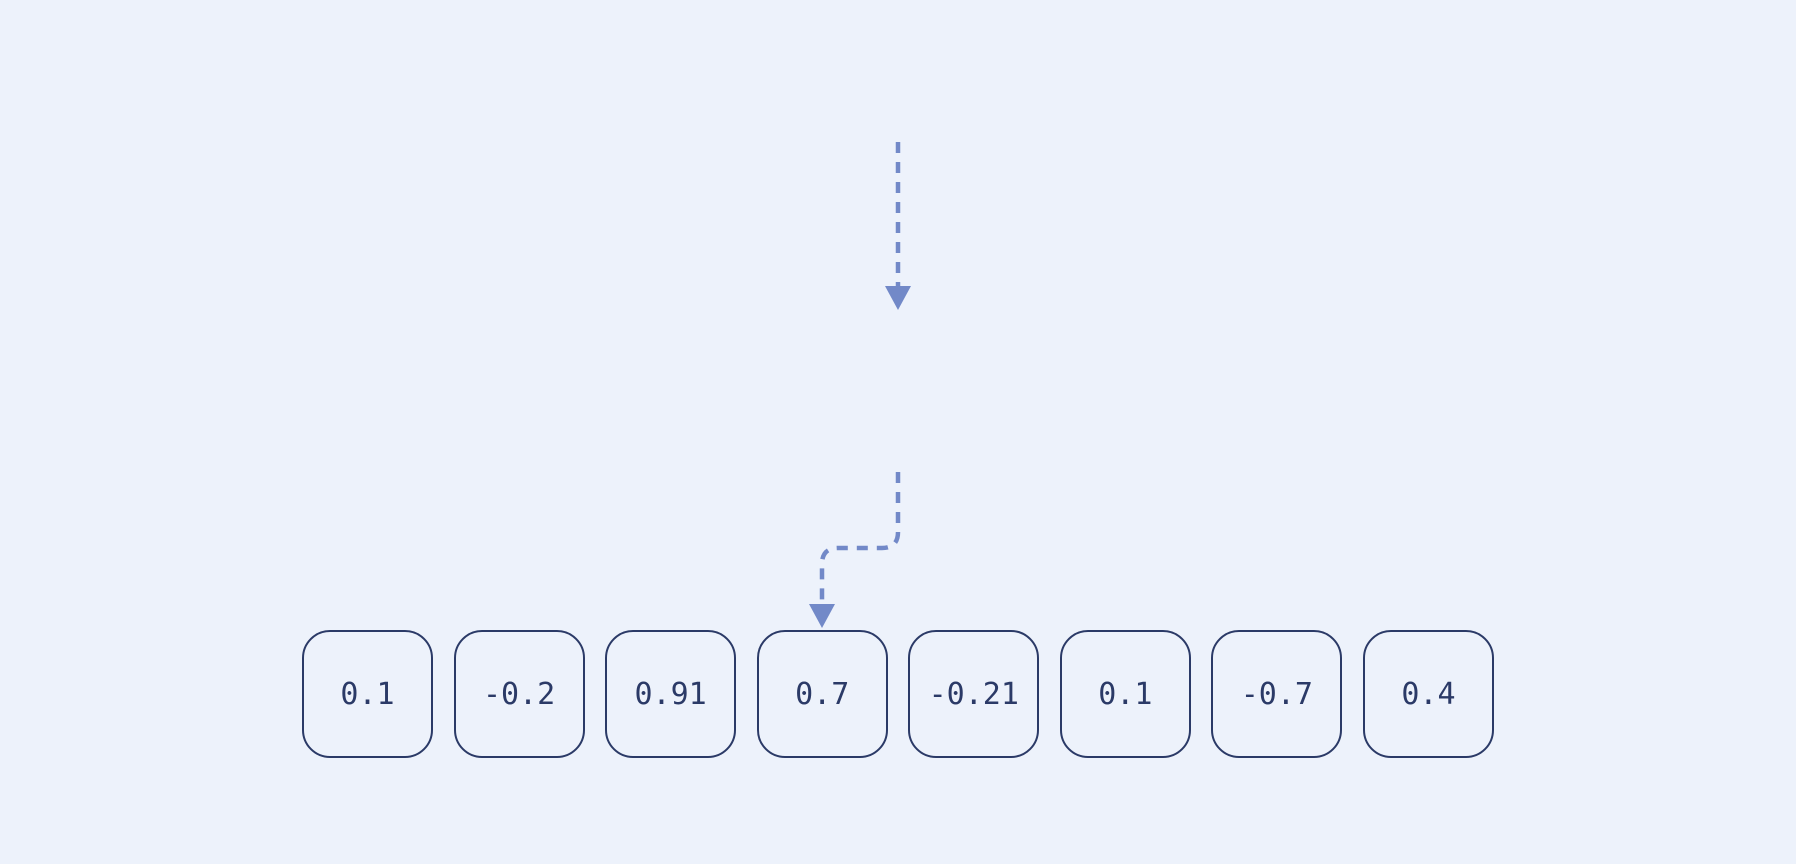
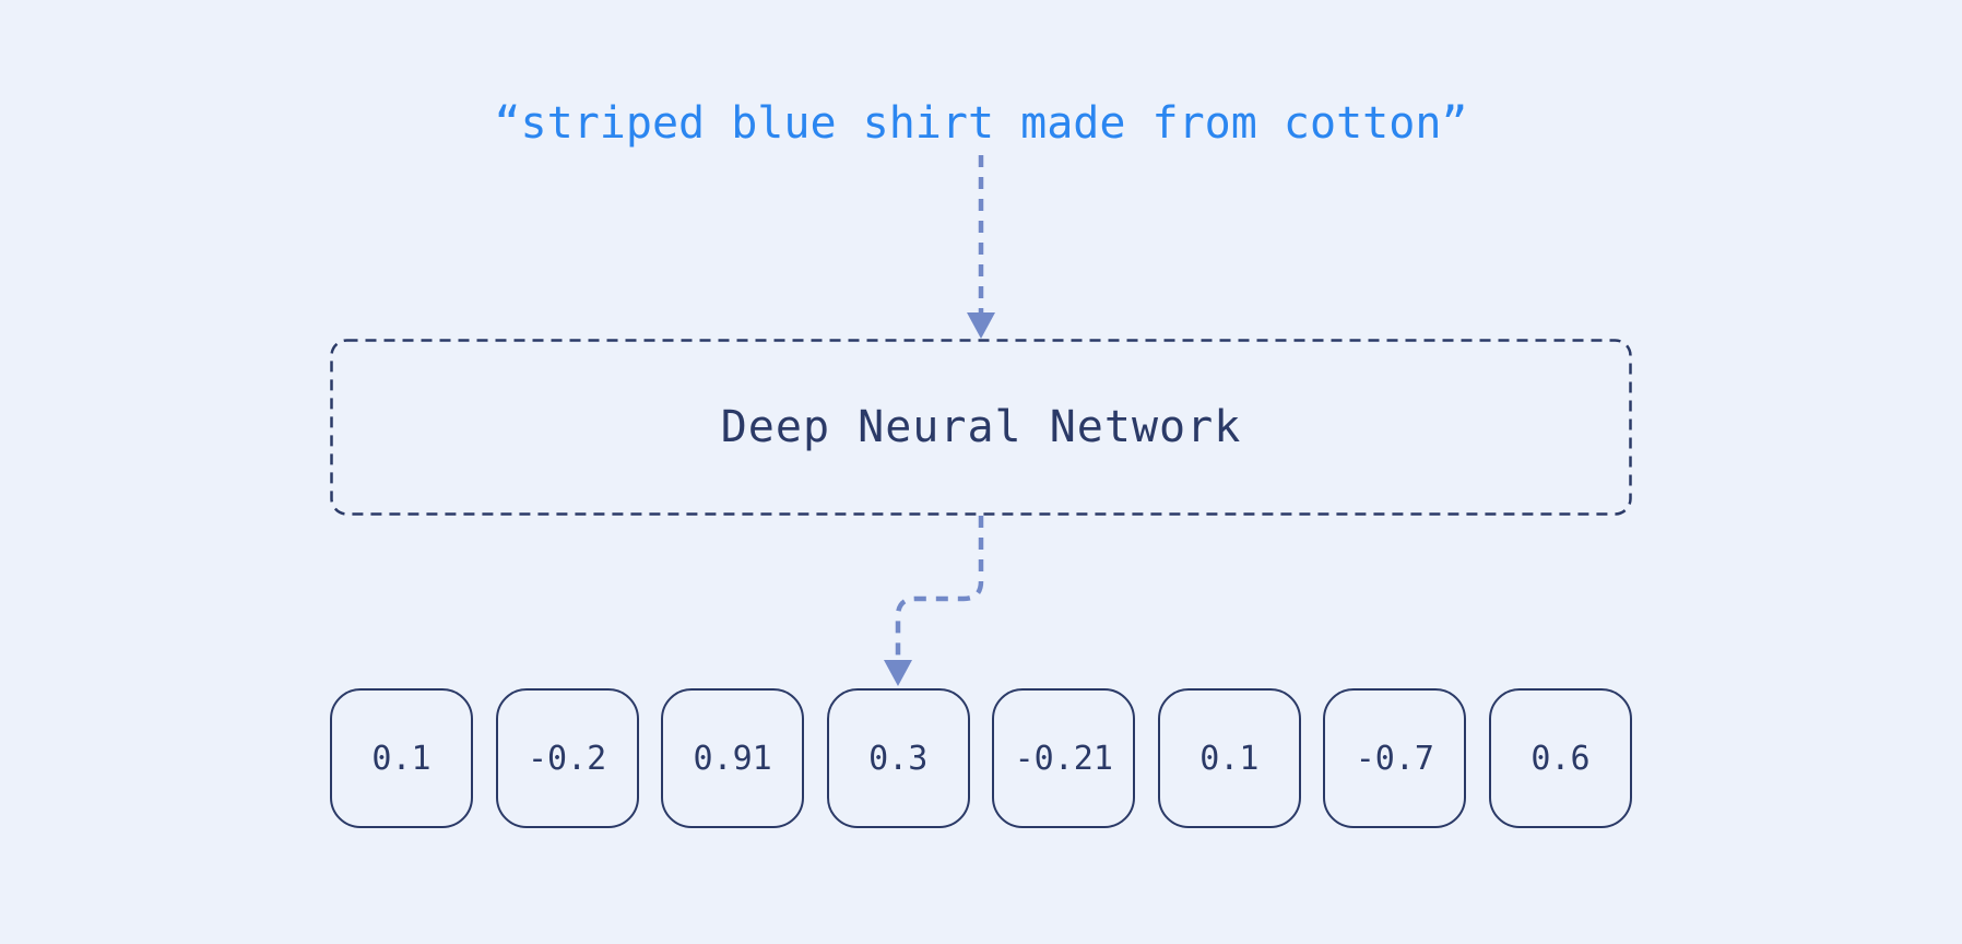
+ “striped blue shirt made from cotton”
+ Deep Neural Network
  0.1
  -0.2
  0.91
- 0.7
+ 0.3
  -0.21
  0.1
  -0.7
- 0.4
+ 0.6
